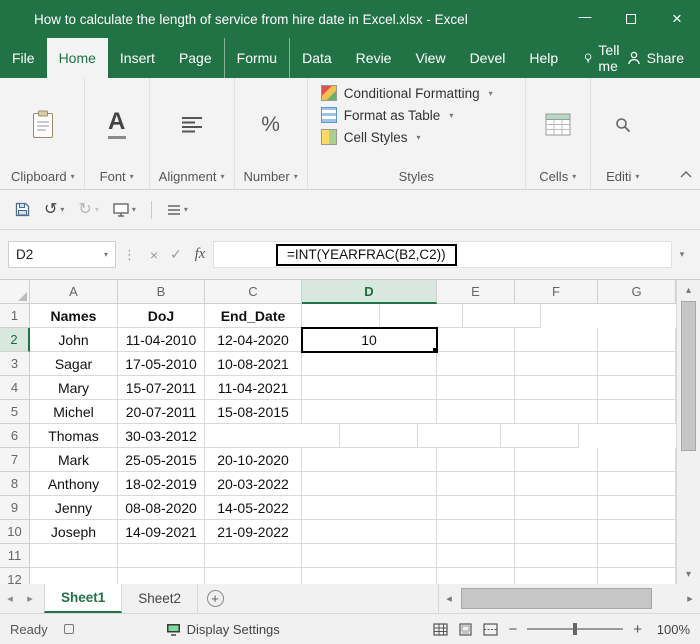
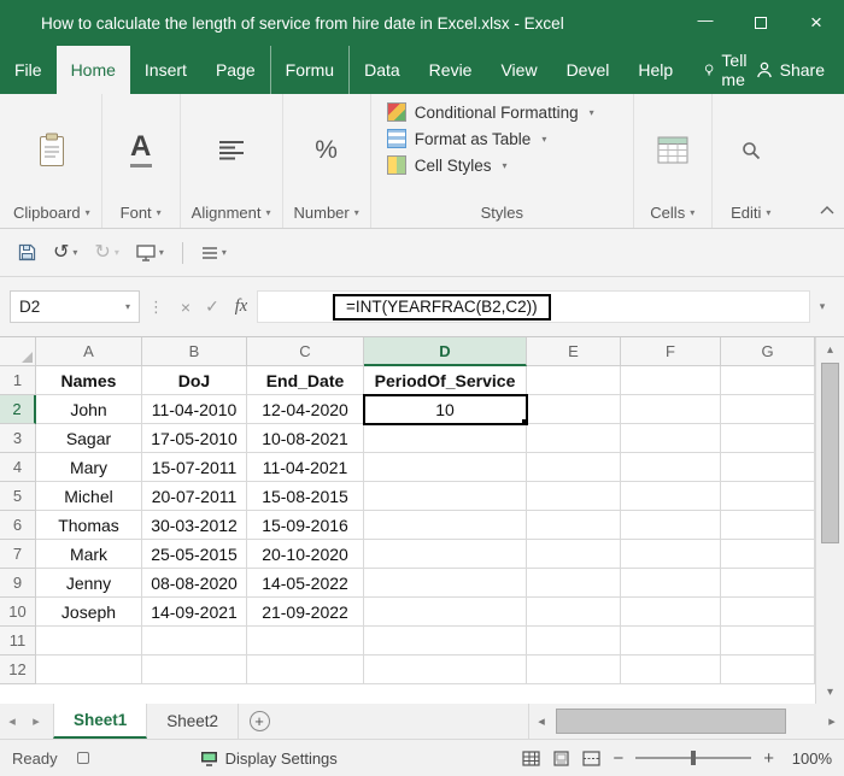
  How to calculate the length of service from hire date in Excel.xlsx - Excel
  —
  ×
  File
  Home
  Insert
  Page
  Formu
  Data
  Revie
  View
  Devel
  Help
  Tell me
  Share
  Clipboard
  ▾
  A
  Font
  ▾
  Alignment
  ▾
  %
  Number
  ▾
  Conditional Formatting
  ▾
  Format as Table
  ▾
  Cell Styles
  ▾
  Styles
  Cells
  ▾
  Editi
  ▾
  ↺
  ▾
  ↻
  ▾
  ▾
  ▾
  D2
  ▾
  ⋮
  ×
  ✓
  fx
  =INT(YEARFRAC(B2,C2))
  ▾
  A
  B
  C
  D
  E
  F
  G
  1
  Names
  DoJ
  End_Date
+ PeriodOf_Service
  2
  John
  11-04-2010
  12-04-2020
  10
  3
  Sagar
  17-05-2010
  10-08-2021
  4
  Mary
  15-07-2011
  11-04-2021
  5
  Michel
  20-07-2011
  15-08-2015
  6
  Thomas
  30-03-2012
+ 15-09-2016
  7
  Mark
  25-05-2015
  20-10-2020
- 8
- Anthony
- 18-02-2019
- 20-03-2022
  9
  Jenny
  08-08-2020
  14-05-2022
  10
  Joseph
  14-09-2021
  21-09-2022
  11
  12
  ▴
  ▾
  ◂
  ▸
  Sheet1
  Sheet2
  +
  ◂
  ▸
  Ready
  Display Settings
  −
  +
  100%
